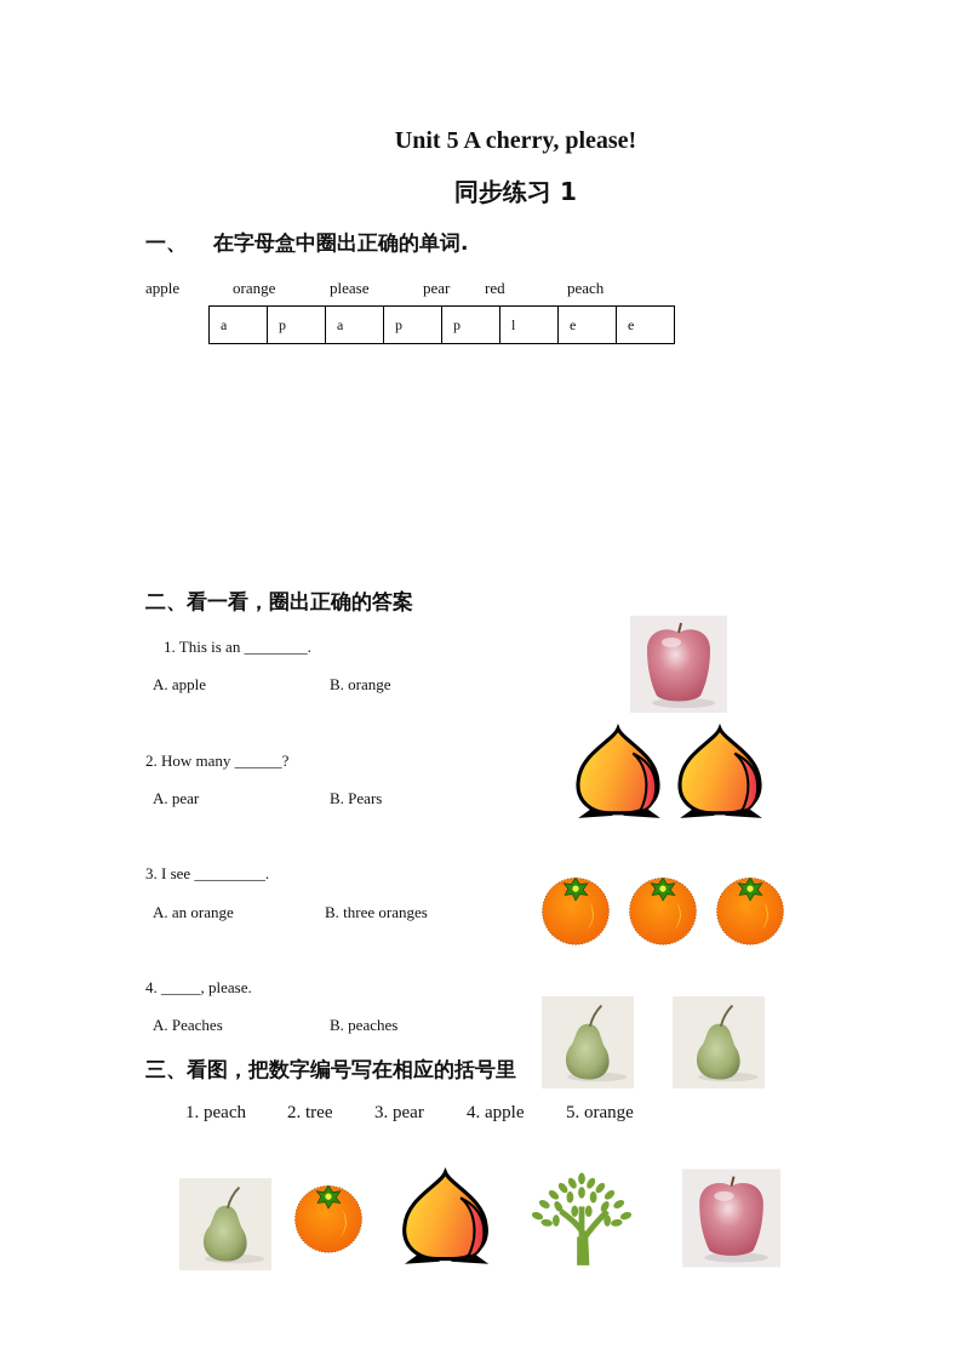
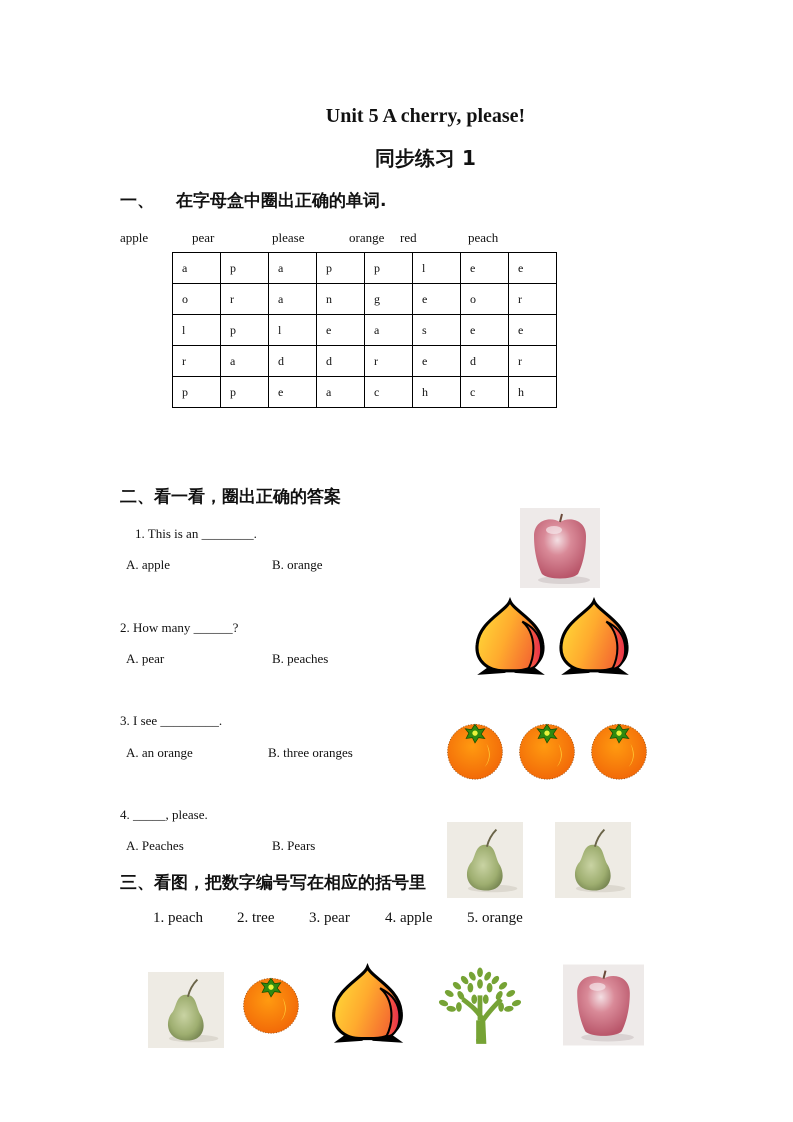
  Unit 5 A cherry, please!
  同步练习 1
  一、
  在字母盒中圈出正确的单词.
  apple
- orange
+ pear
  please
- pear
+ orange
  red
  peach
  a	p	a	p	p	l	e	e
+ o	r	a	n	g	e	o	r
+ l	p	l	e	a	s	e	e
+ r	a	d	d	r	e	d	r
+ p	p	e	a	c	h	c	h
  二、看一看，圈出正确的答案
  1. This is an ________.
  A. apple
  B. orange
  2. How many ______?
  A. pear
- B. Pears
+ B. peaches
  3. I see _________.
  A. an orange
  B. three oranges
  4. _____, please.
  A. Peaches
- B. peaches
+ B. Pears
  三、看图，把数字编号写在相应的括号里
  1. peach
  2. tree
  3. pear
  4. apple
  5. orange
